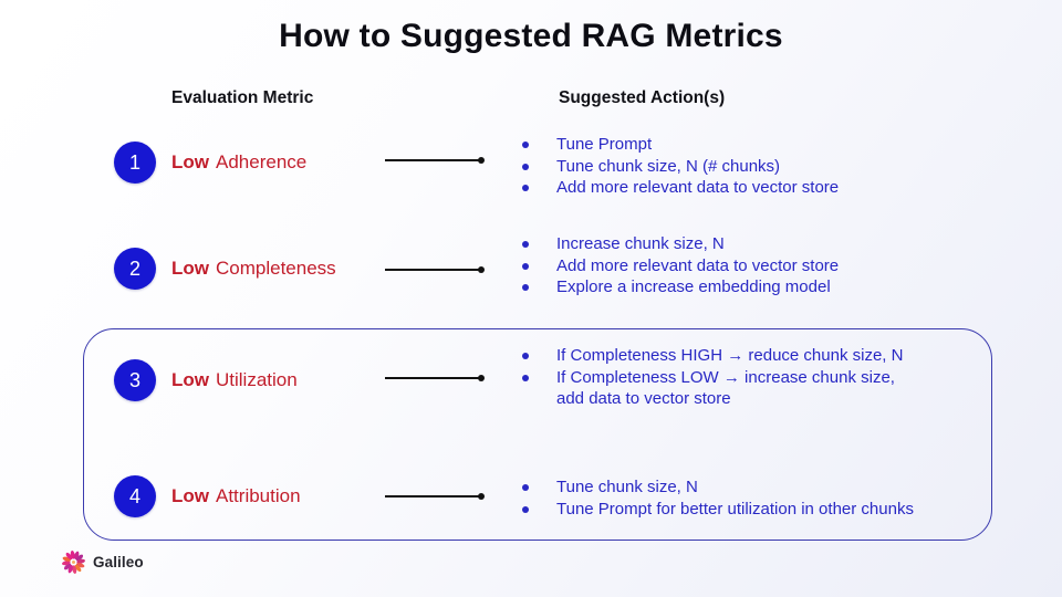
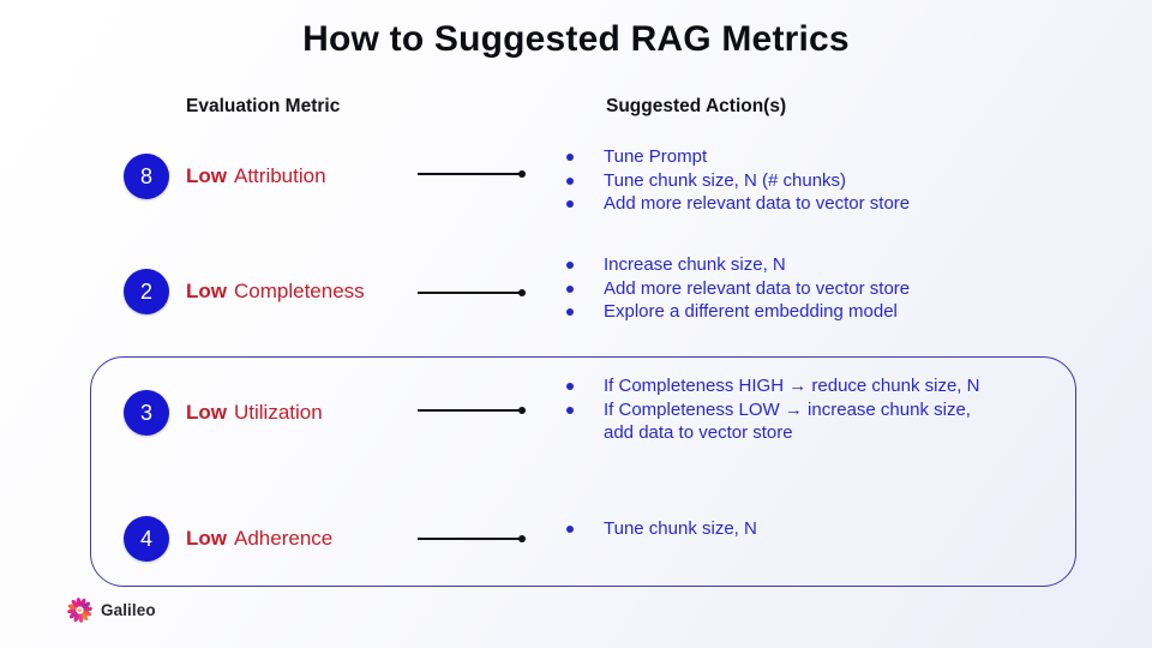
  How to Suggested RAG Metrics
  Evaluation Metric
  Suggested Action(s)
- 1
+ 8
  Low
- Adherence
+ Attribution
  Tune Prompt
  Tune chunk size, N (# chunks)
  Add more relevant data to vector store
  2
  Low
  Completeness
  Increase chunk size, N
  Add more relevant data to vector store
- Explore a increase embedding model
+ Explore a different embedding model
  3
  Low
  Utilization
  If Completeness HIGH → reduce chunk size, N
  If Completeness LOW → increase chunk size, add data to vector store
  4
  Low
- Attribution
+ Adherence
  Tune chunk size, N
- Tune Prompt for better utilization in other chunks
  Galileo
